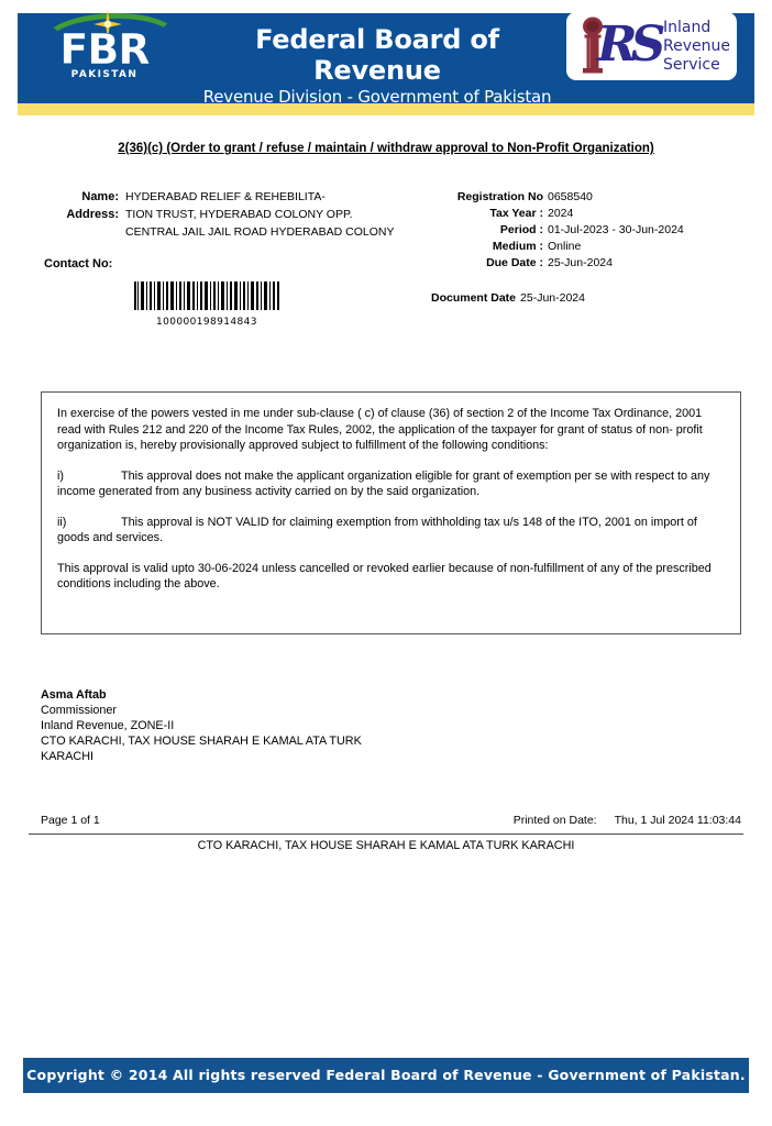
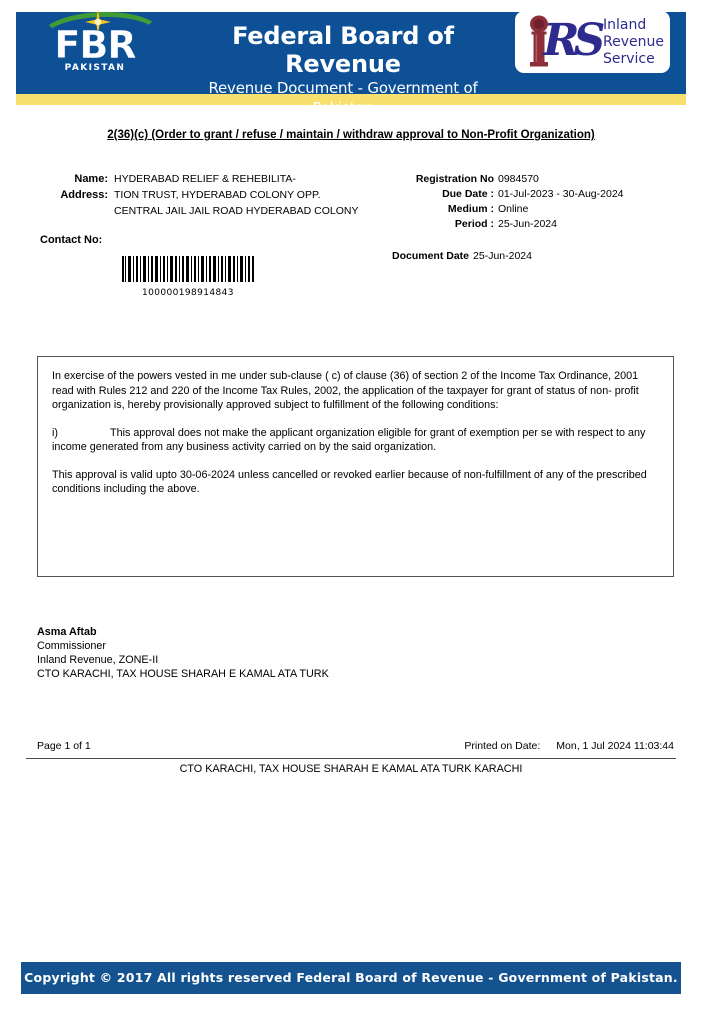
  FBR
  PAKISTAN
  Federal Board of Revenue
- Revenue Division - Government of Pakistan
+ Revenue Document - Government of Pakistan
  RS
  Inland
  Revenue
  Service
  2(36)(c) (Order to grant / refuse / maintain / withdraw approval to Non-Profit Organization)
  Name:
  HYDERABAD RELIEF & REHEBILITA-
  Address:
  TION TRUST, HYDERABAD COLONY OPP.
  CENTRAL JAIL JAIL ROAD HYDERABAD COLONY
  Contact No:
  100000198914843
  Registration No
- 0658540
+ 0984570
- Tax Year :
- 2024
- Period :
+ Due Date :
- 01-Jul-2023 - 30-Jun-2024
+ 01-Jul-2023 - 30-Aug-2024
  Medium :
  Online
- Due Date :
+ Period :
  25-Jun-2024
  Document Date
  25-Jun-2024
  In exercise of the powers vested in me under sub-clause ( c) of clause (36) of section 2 of the Income Tax Ordinance, 2001 read with Rules 212 and 220 of the Income Tax Rules, 2002, the application of the taxpayer for grant of status of non- profit organization is, hereby provisionally approved subject to fulfillment of the following conditions:
  i) This approval does not make the applicant organization eligible for grant of exemption per se with respect to any income generated from any business activity carried on by the said organization.
- ii) This approval is NOT VALID for claiming exemption from withholding tax u/s 148 of the ITO, 2001 on import of goods and services.
  This approval is valid upto 30-06-2024 unless cancelled or revoked earlier because of non-fulfillment of any of the prescribed conditions including the above.
  Asma Aftab
  Commissioner
  Inland Revenue, ZONE-II
  CTO KARACHI, TAX HOUSE SHARAH E KAMAL ATA TURK
- KARACHI
  Page 1 of 1
  Printed on Date:
- Thu, 1 Jul 2024 11:03:44
+ Mon, 1 Jul 2024 11:03:44
  CTO KARACHI, TAX HOUSE SHARAH E KAMAL ATA TURK KARACHI
- Copyright © 2014 All rights reserved Federal Board of Revenue - Government of Pakistan.
+ Copyright © 2017 All rights reserved Federal Board of Revenue - Government of Pakistan.
